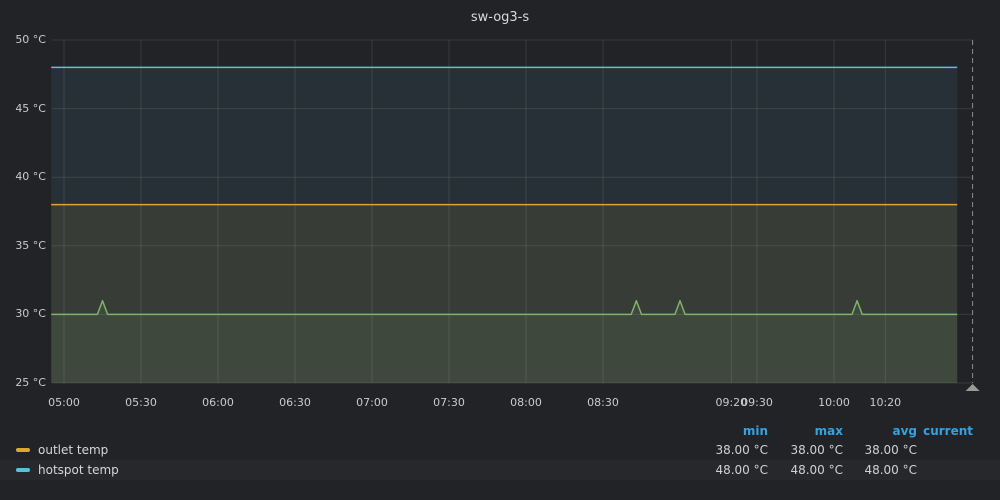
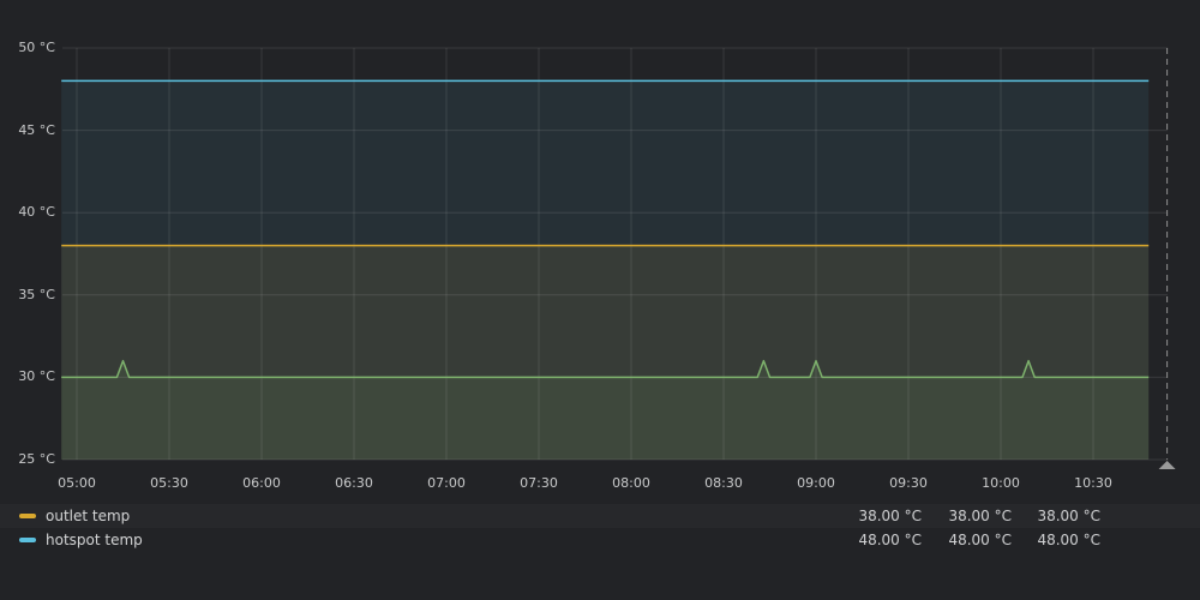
  25 °C
  30 °C
  35 °C
  40 °C
  45 °C
  50 °C
  05:00
  05:30
  06:00
  06:30
  07:00
  07:30
  08:00
  08:30
- 09:20
+ 09:00
  09:30
  10:00
- 10:20
+ 10:30
- sw-og3-s
- min
- max
- avg
- current
  outlet temp
  38.00 °C
  38.00 °C
  38.00 °C
  hotspot temp
  48.00 °C
  48.00 °C
  48.00 °C
